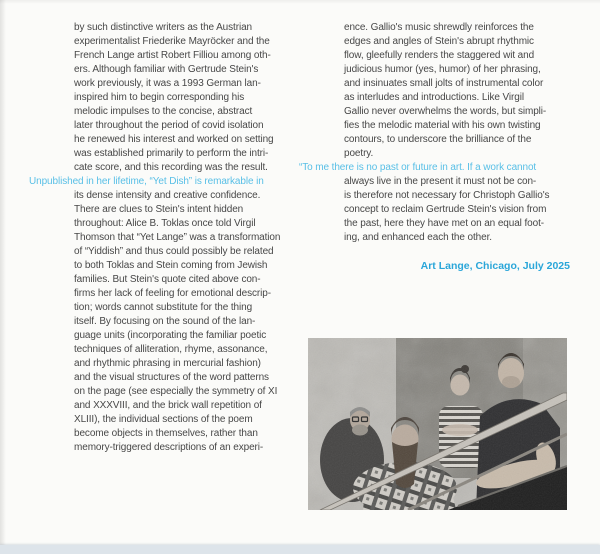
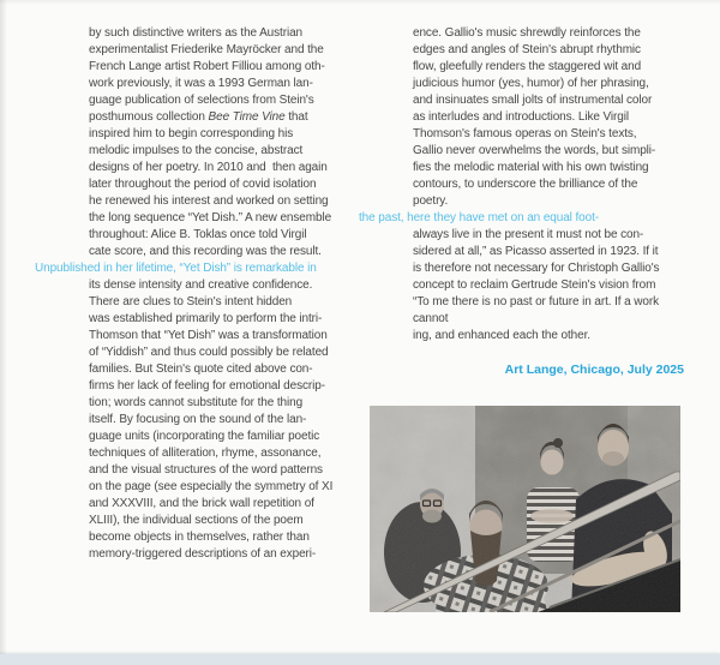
  by such distinctive writers as the Austrian
  experimentalist Friederike Mayröcker and the
  French Lange artist Robert Filliou among oth-
- ers. Although familiar with Gertrude Stein's
  work previously, it was a 1993 German lan-
+ guage publication of selections from Stein's
+ posthumous collection Bee Time Vine that
  inspired him to begin corresponding his
  melodic impulses to the concise, abstract
+ designs of her poetry. In 2010 and then again
  later throughout the period of covid isolation
  he renewed his interest and worked on setting
+ the long sequence “Yet Dish.” A new ensemble
- was established primarily to perform the intri-
+ throughout: Alice B. Toklas once told Virgil
  cate score, and this recording was the result.
  Unpublished in her lifetime, “Yet Dish” is remarkable in
  its dense intensity and creative confidence.
  There are clues to Stein's intent hidden
- throughout: Alice B. Toklas once told Virgil
+ was established primarily to perform the intri-
- Thomson that “Yet Lange” was a transformation
+ Thomson that “Yet Dish” was a transformation
  of “Yiddish” and thus could possibly be related
- to both Toklas and Stein coming from Jewish
  families. But Stein's quote cited above con-
  firms her lack of feeling for emotional descrip-
  tion; words cannot substitute for the thing
  itself. By focusing on the sound of the lan-
  guage units (incorporating the familiar poetic
  techniques of alliteration, rhyme, assonance,
- and rhythmic phrasing in mercurial fashion)
  and the visual structures of the word patterns
  on the page (see especially the symmetry of XI
  and XXXVIII, and the brick wall repetition of
  XLIII), the individual sections of the poem
  become objects in themselves, rather than
  memory-triggered descriptions of an experi-
  ence. Gallio's music shrewdly reinforces the
  edges and angles of Stein's abrupt rhythmic
  flow, gleefully renders the staggered wit and
  judicious humor (yes, humor) of her phrasing,
  and insinuates small jolts of instrumental color
  as interludes and introductions. Like Virgil
+ Thomson's famous operas on Stein's texts,
  Gallio never overwhelms the words, but simpli-
  fies the melodic material with his own twisting
  contours, to underscore the brilliance of the
  poetry.
- “To me there is no past or future in art. If a work cannot
+ the past, here they have met on an equal foot-
  always live in the present it must not be con-
+ sidered at all,” as Picasso asserted in 1923. If it
  is therefore not necessary for Christoph Gallio's
  concept to reclaim Gertrude Stein's vision from
- the past, here they have met on an equal foot-
+ “To me there is no past or future in art. If a work cannot
  ing, and enhanced each the other.
  Art Lange, Chicago, July 2025
